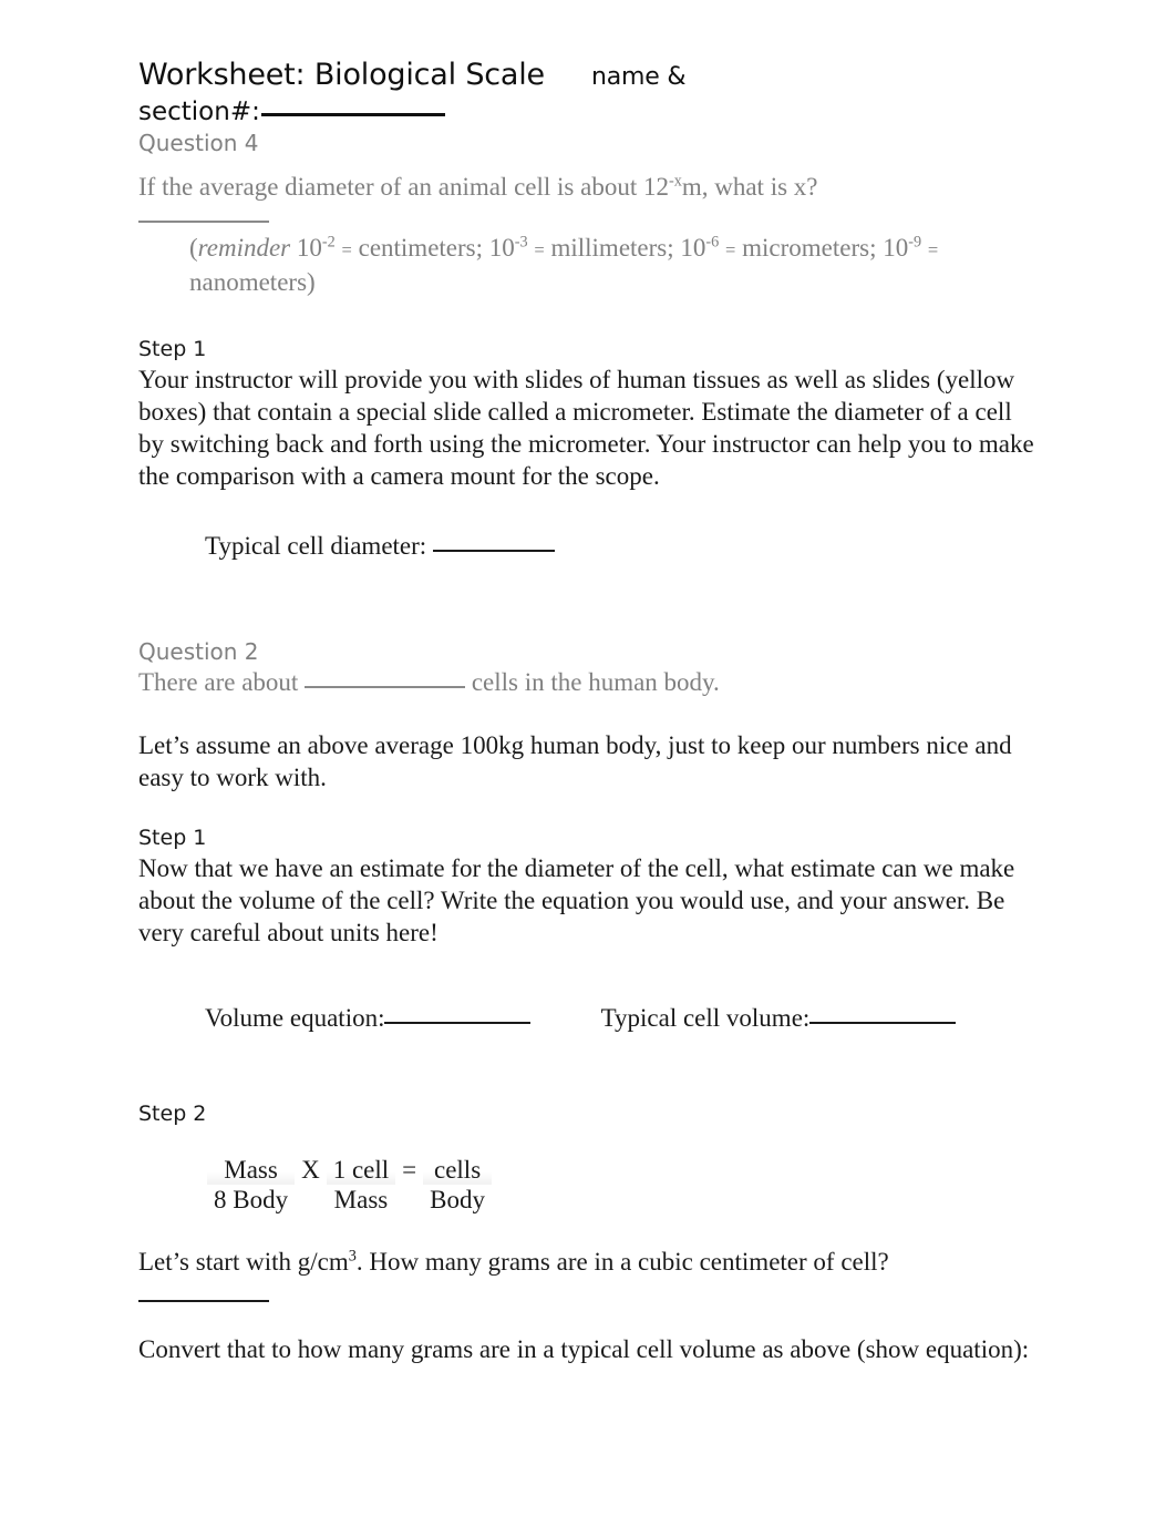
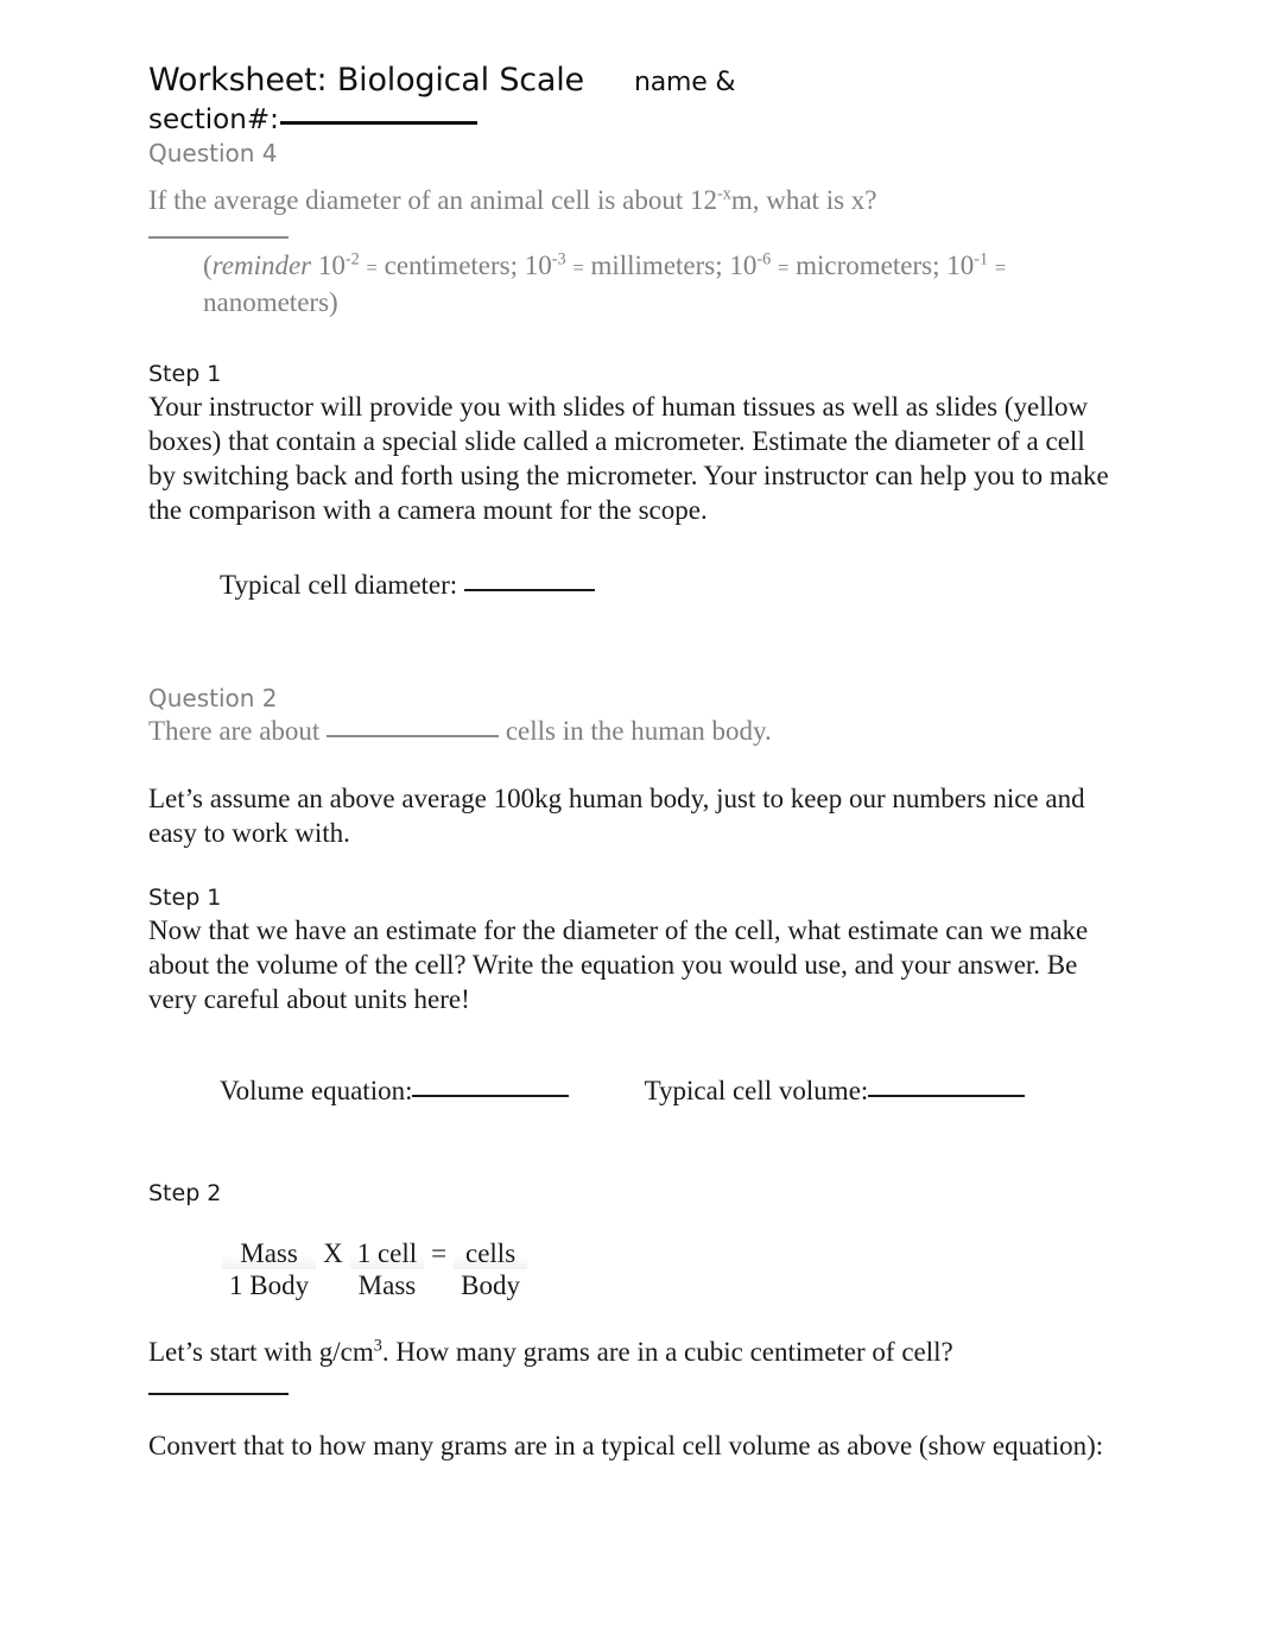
  Worksheet: Biological Scale name &
  section#:
  Question 4
  If the average diameter of an animal cell is about 12-xm, what is x?
- (reminder 10-2 = centimeters; 10-3 = millimeters; 10-6 = micrometers; 10-9 = nanometers)
+ (reminder 10-2 = centimeters; 10-3 = millimeters; 10-6 = micrometers; 10-1 = nanometers)
  Step 1
  Your instructor will provide you with slides of human tissues as well as slides (yellow boxes) that contain a special slide called a micrometer. Estimate the diameter of a cell by switching back and forth using the micrometer. Your instructor can help you to make the comparison with a camera mount for the scope.
  Typical cell diameter:
  Question 2
  There are about cells in the human body.
  Let’s assume an above average 100kg human body, just to keep our numbers nice and easy to work with.
  Step 1
  Now that we have an estimate for the diameter of the cell, what estimate can we make about the volume of the cell? Write the equation you would use, and your answer. Be very careful about units here!
  Volume equation: Typical cell volume:
  Step 2
  Mass	X	1 cell	=	cells
- 8 Body		Mass		Body
+ 1 Body		Mass		Body
  Let’s start with g/cm3. How many grams are in a cubic centimeter of cell?
  Convert that to how many grams are in a typical cell volume as above (show equation):
